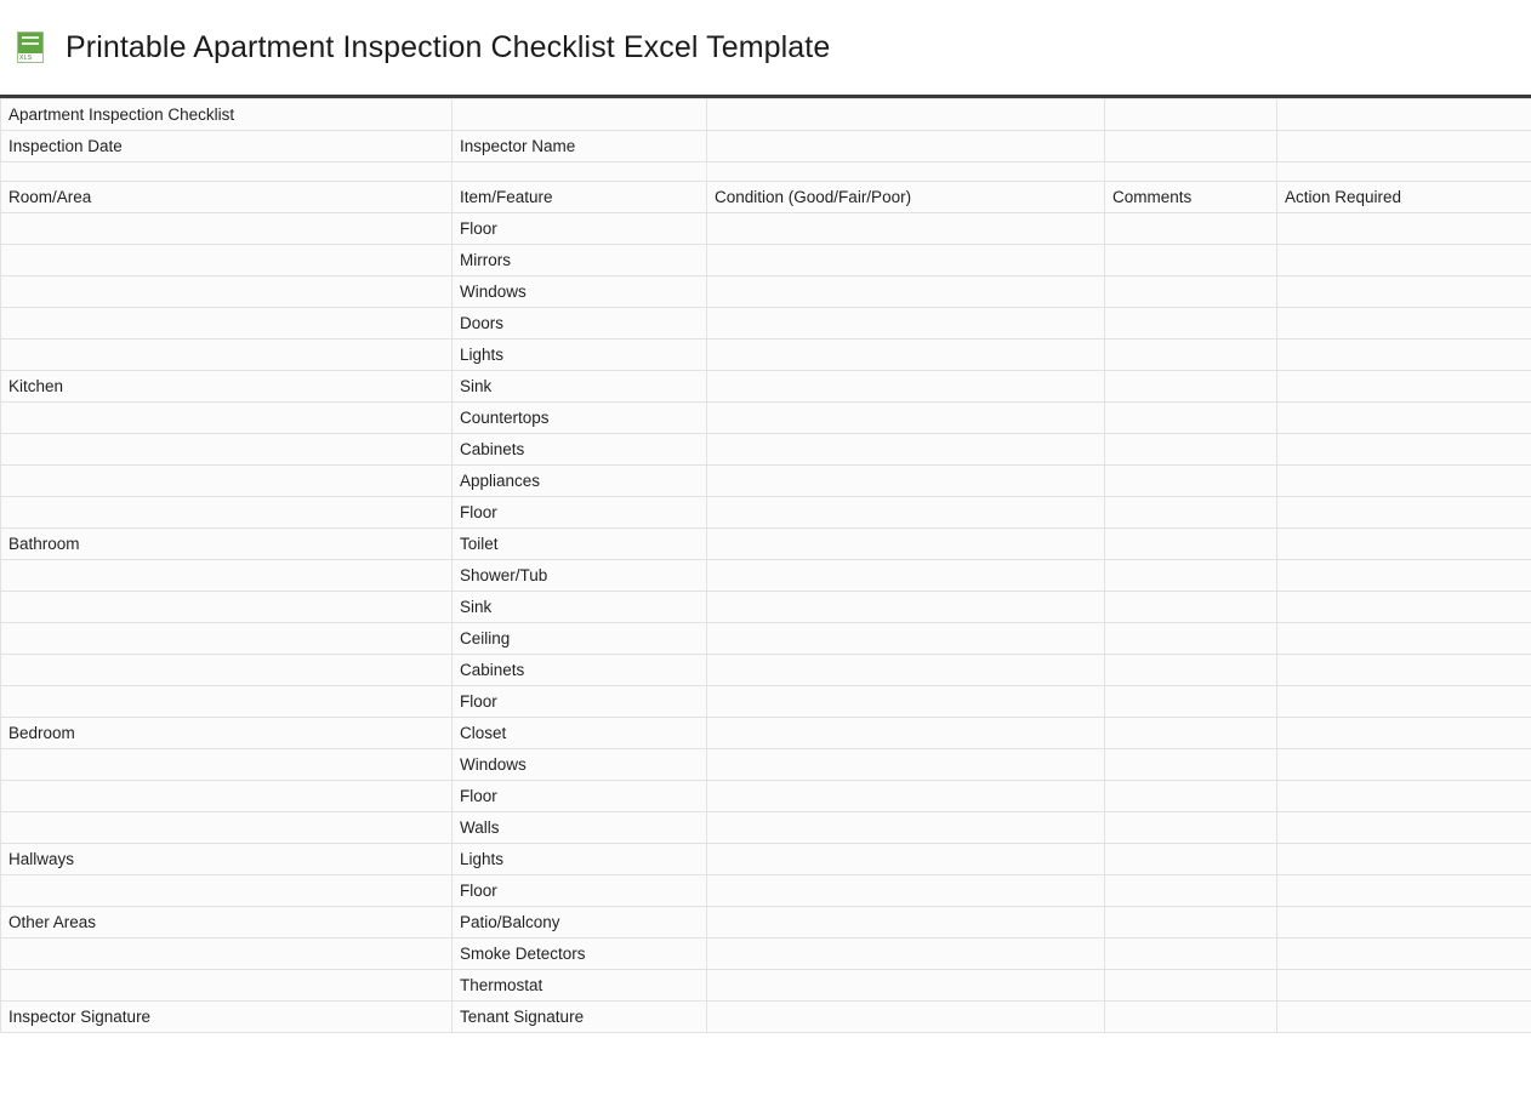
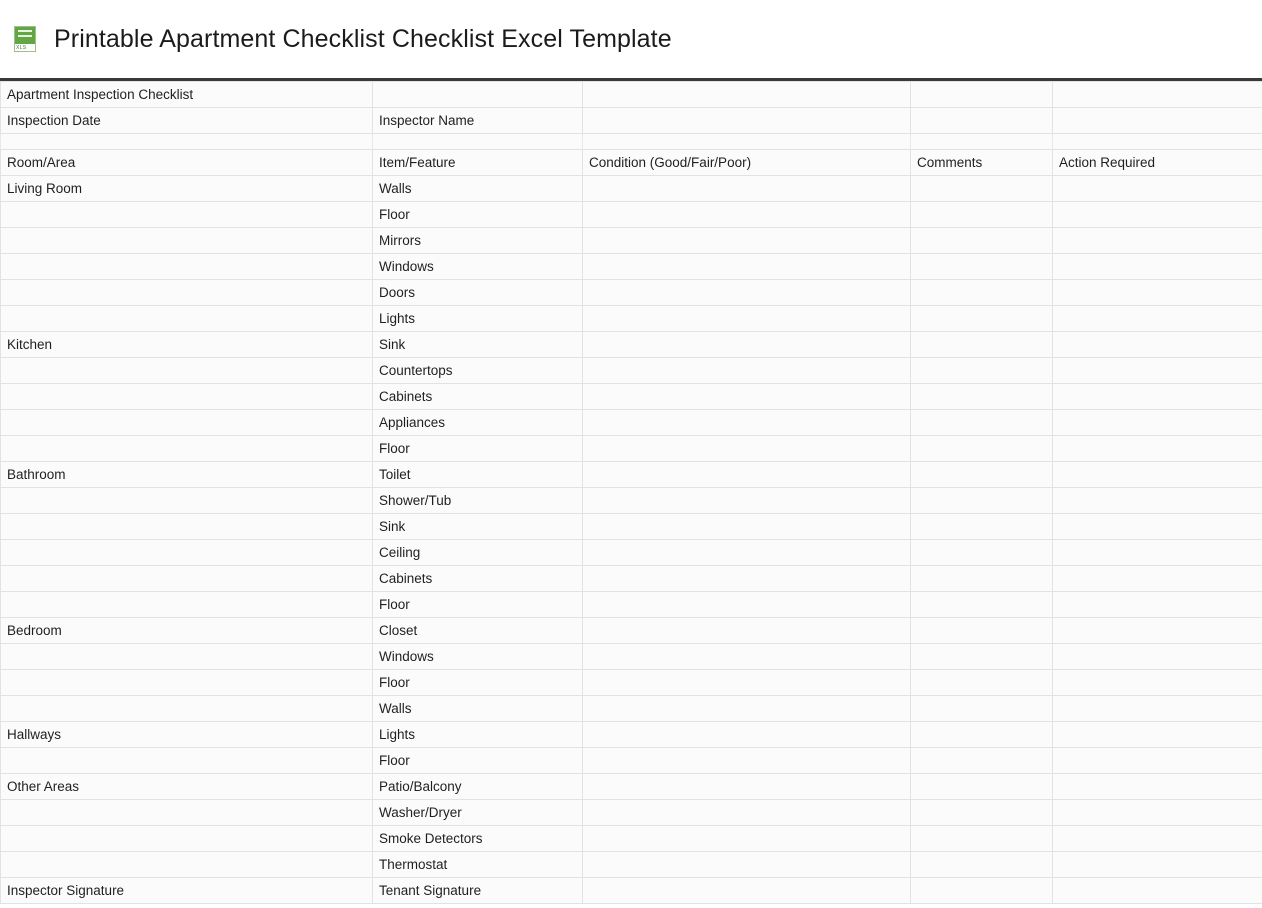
- Printable Apartment Inspection Checklist Excel Template
+ Printable Apartment Checklist Checklist Excel Template
  Apartment Inspection Checklist
  Inspection Date	Inspector Name
  Room/Area	Item/Feature	Condition (Good/Fair/Poor)	Comments	Action Required
+ Living Room	Walls
  	Floor
  	Mirrors
  	Windows
  	Doors
  	Lights
  Kitchen	Sink
  	Countertops
  	Cabinets
  	Appliances
  	Floor
  Bathroom	Toilet
  	Shower/Tub
  	Sink
  	Ceiling
  	Cabinets
  	Floor
  Bedroom	Closet
  	Windows
  	Floor
  	Walls
  Hallways	Lights
  	Floor
  Other Areas	Patio/Balcony
+ 	Washer/Dryer
  	Smoke Detectors
  	Thermostat
  Inspector Signature	Tenant Signature
